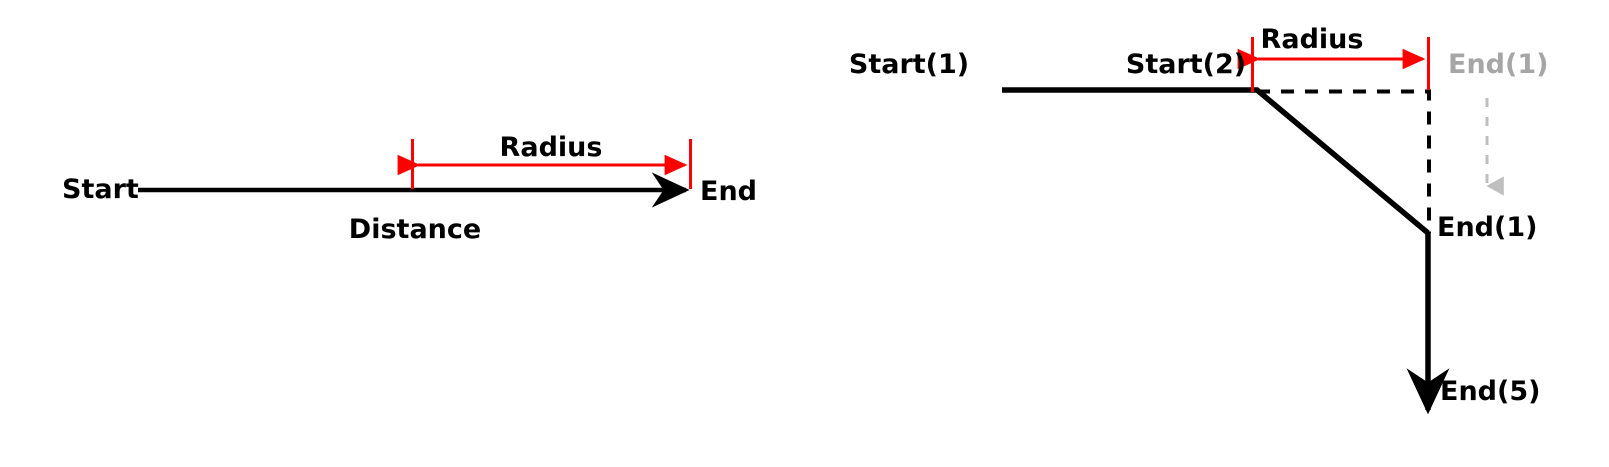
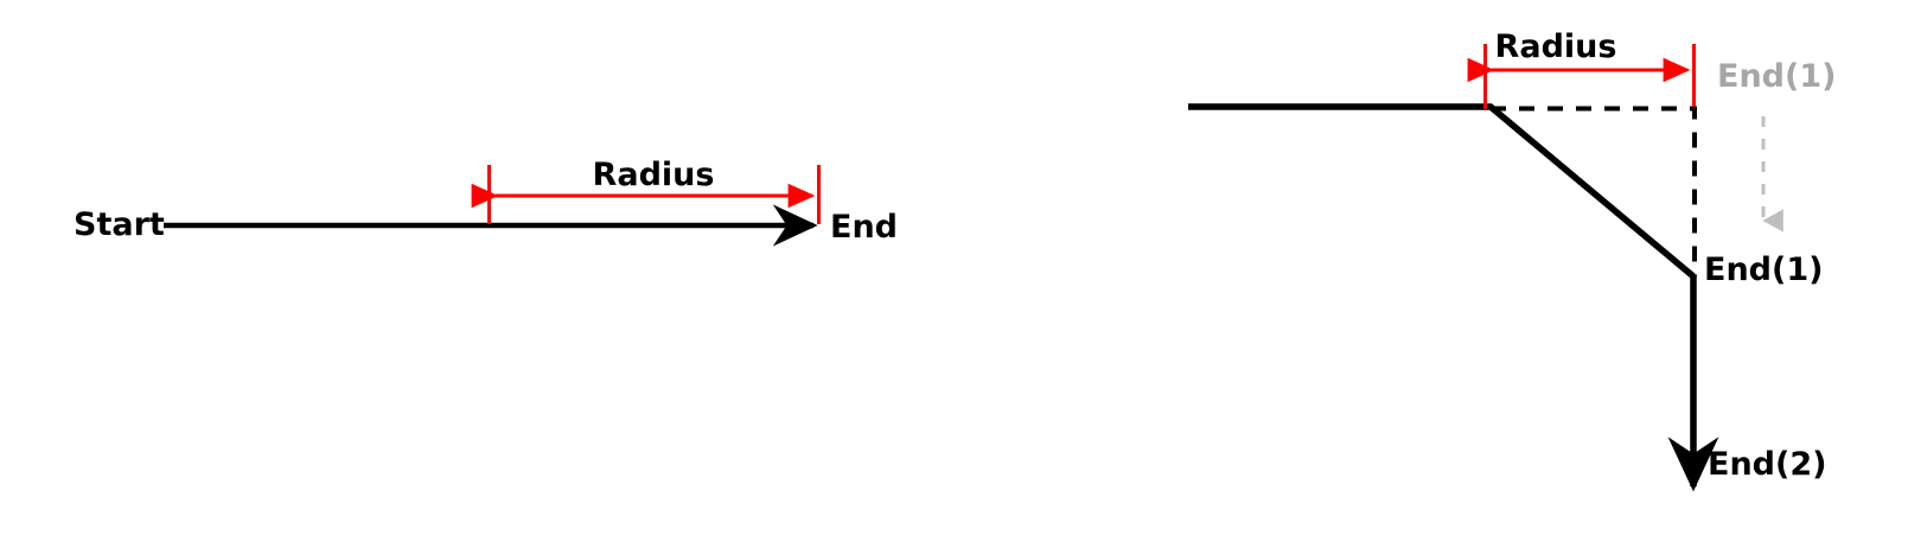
  Start
  End
  Radius
- Distance
- Start(1)
- Start(2)
  Radius
  End(1)
  End(1)
- End(5)
+ End(2)
